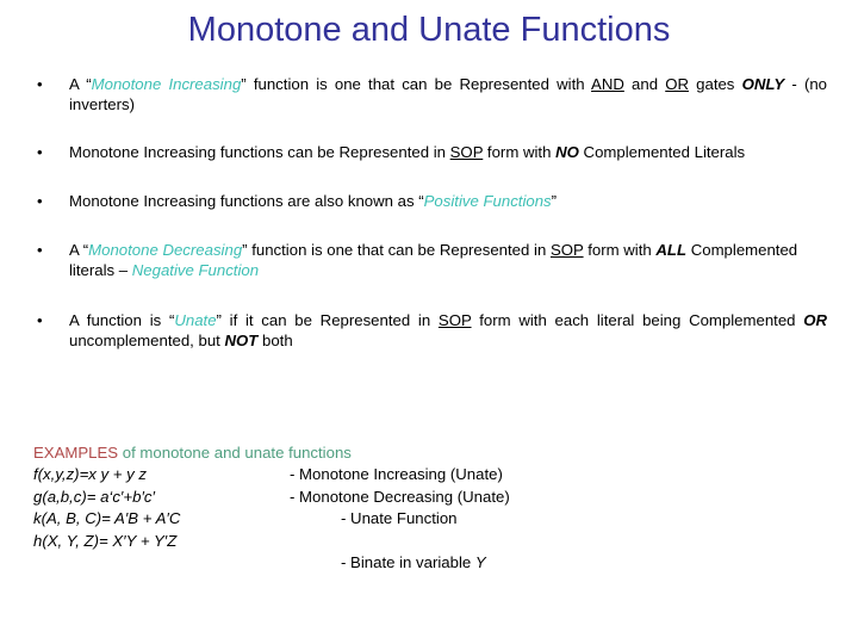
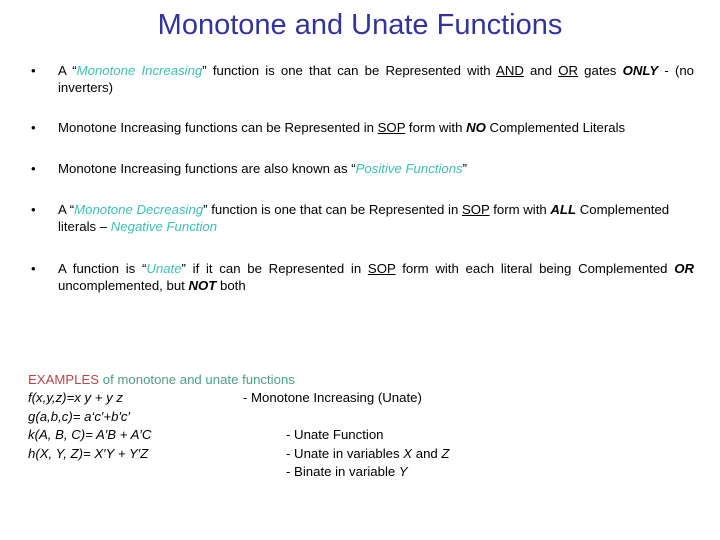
  Monotone and Unate Functions
  •
  A “Monotone Increasing” function is one that can be Represented with AND and OR gates ONLY - (no inverters)
  •
  Monotone Increasing functions can be Represented in SOP form with NO Complemented Literals
  •
  Monotone Increasing functions are also known as “Positive Functions”
  •
  A “Monotone Decreasing” function is one that can be Represented in SOP form with ALL Complemented literals – Negative Function
  •
  A function is “Unate” if it can be Represented in SOP form with each literal being Complemented OR uncomplemented, but NOT both
  EXAMPLES of monotone and unate functions
  f(x,y,z)=x y + y z
  - Monotone Increasing (Unate)
  g(a,b,c)= a‘c′+b′c′
- - Monotone Decreasing (Unate)
  k(A, B, C)= A′B + A′C
  - Unate Function
  h(X, Y, Z)= X′Y + Y′Z
+ - Unate in variables X and Z
  - Binate in variable Y
